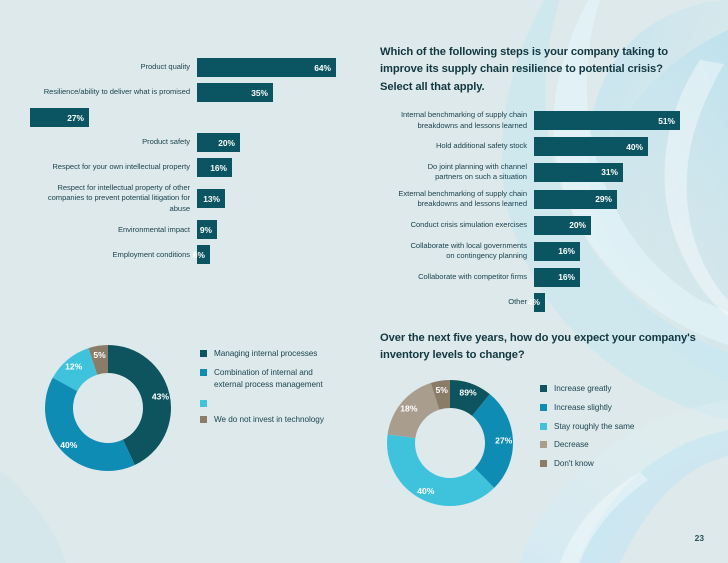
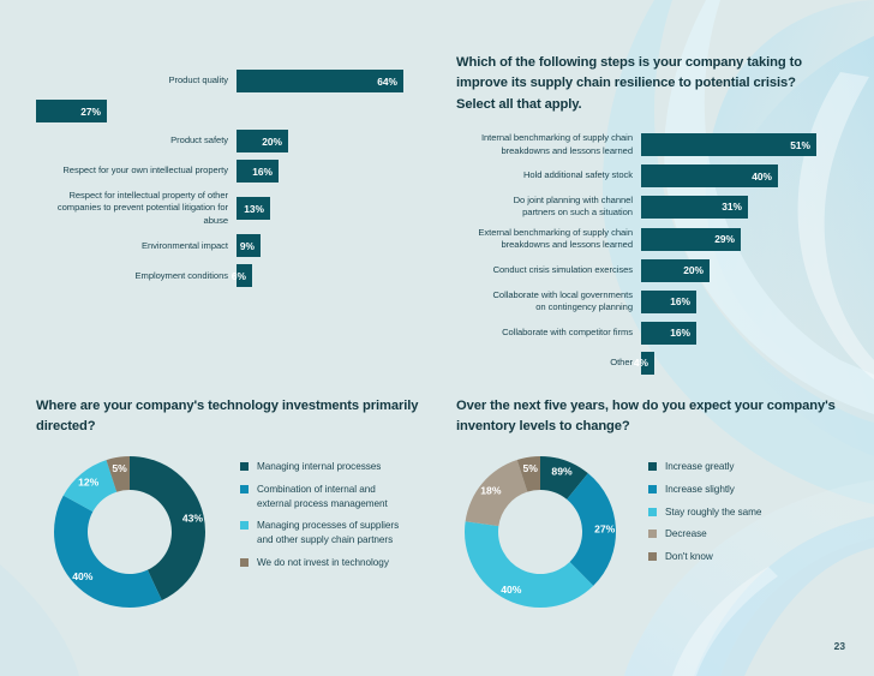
  Product quality
  64%
- Resilience/ability to deliver what is promised
- 35%
  27%
  Product safety
  20%
  Respect for your own intellectual property
  16%
  Respect for intellectual property of other
  companies to prevent potential litigation for abuse
  13%
  Environmental impact
  9%
  Employment conditions
  6%
  Which of the following steps is your company taking to improve its supply chain resilience to potential crisis? Select all that apply.
  Internal benchmarking of supply chain
  breakdowns and lessons learned
  51%
  Hold additional safety stock
  40%
  Do joint planning with channel
  partners on such a situation
  31%
  External benchmarking of supply chain
  breakdowns and lessons learned
  29%
  Conduct crisis simulation exercises
  20%
  Collaborate with local governments
  on contingency planning
  16%
  Collaborate with competitor firms
  16%
  Other
  4%
+ Where are your company's technology investments primarily directed?
  43%
  40%
  12%
  5%
  Managing internal processes
  Combination of internal and
  external process management
+ Managing processes of suppliers
+ and other supply chain partners
  We do not invest in technology
  Over the next five years, how do you expect your company's inventory levels to change?
  89%
  27%
  40%
  18%
  5%
  Increase greatly
  Increase slightly
  Stay roughly the same
  Decrease
  Don't know
  23
